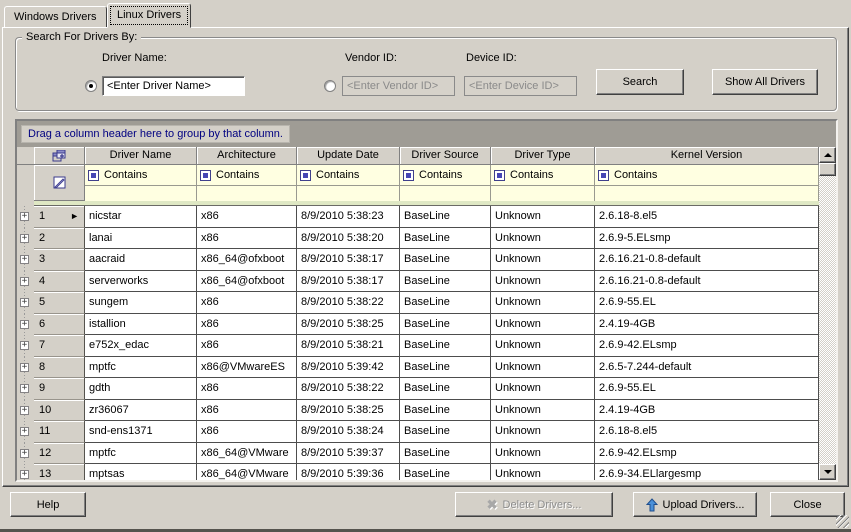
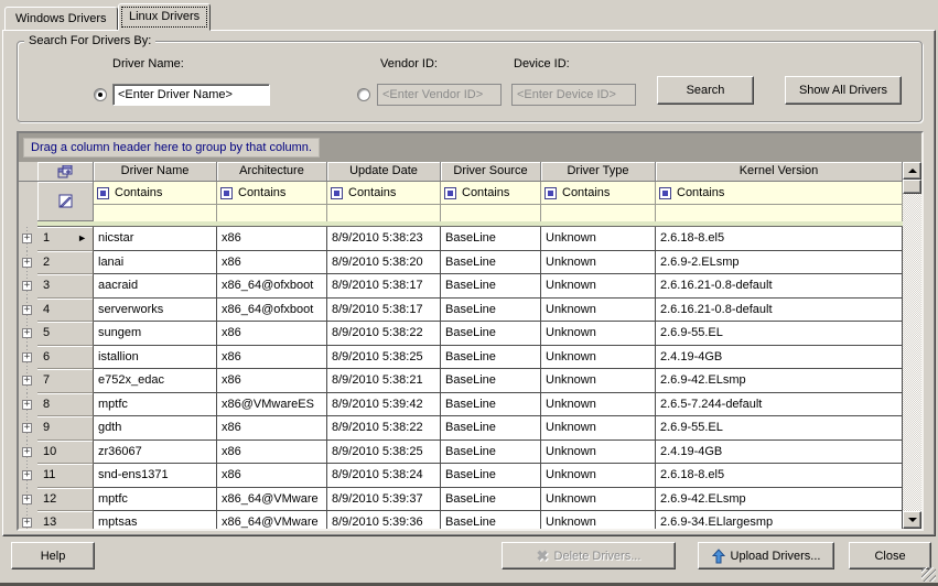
  Windows Drivers
  Linux Drivers
  Search For Drivers By:
  Driver Name:
  <Enter Driver Name>
  Vendor ID:
  <Enter Vendor ID>
  Device ID:
  <Enter Device ID>
  Search
  Show All Drivers
  Drag a column header here to group by that column.
  Driver Name
  Architecture
  Update Date
  Driver Source
  Driver Type
  Kernel Version
  Contains
  Contains
  Contains
  Contains
  Contains
  Contains
  +
  1
  ►
  nicstar
  x86
  8/9/2010 5:38:23
  BaseLine
  Unknown
  2.6.18-8.el5
  +
  2
  lanai
  x86
  8/9/2010 5:38:20
  BaseLine
  Unknown
- 2.6.9-5.ELsmp
+ 2.6.9-2.ELsmp
  +
  3
  aacraid
  x86_64@ofxboot
  8/9/2010 5:38:17
  BaseLine
  Unknown
  2.6.16.21-0.8-default
  +
  4
  serverworks
  x86_64@ofxboot
  8/9/2010 5:38:17
  BaseLine
  Unknown
  2.6.16.21-0.8-default
  +
  5
  sungem
  x86
  8/9/2010 5:38:22
  BaseLine
  Unknown
  2.6.9-55.EL
  +
  6
  istallion
  x86
  8/9/2010 5:38:25
  BaseLine
  Unknown
  2.4.19-4GB
  +
  7
  e752x_edac
  x86
  8/9/2010 5:38:21
  BaseLine
  Unknown
  2.6.9-42.ELsmp
  +
  8
  mptfc
  x86@VMwareES
  8/9/2010 5:39:42
  BaseLine
  Unknown
  2.6.5-7.244-default
  +
  9
  gdth
  x86
  8/9/2010 5:38:22
  BaseLine
  Unknown
  2.6.9-55.EL
  +
  10
  zr36067
  x86
  8/9/2010 5:38:25
  BaseLine
  Unknown
  2.4.19-4GB
  +
  11
  snd-ens1371
  x86
  8/9/2010 5:38:24
  BaseLine
  Unknown
  2.6.18-8.el5
  +
  12
  mptfc
  x86_64@VMware
  8/9/2010 5:39:37
  BaseLine
  Unknown
  2.6.9-42.ELsmp
  +
  13
  mptsas
  x86_64@VMware
  8/9/2010 5:39:36
  BaseLine
  Unknown
  2.6.9-34.ELlargesmp
  Help
  ✖
  Delete Drivers...
  Upload Drivers...
  Close
